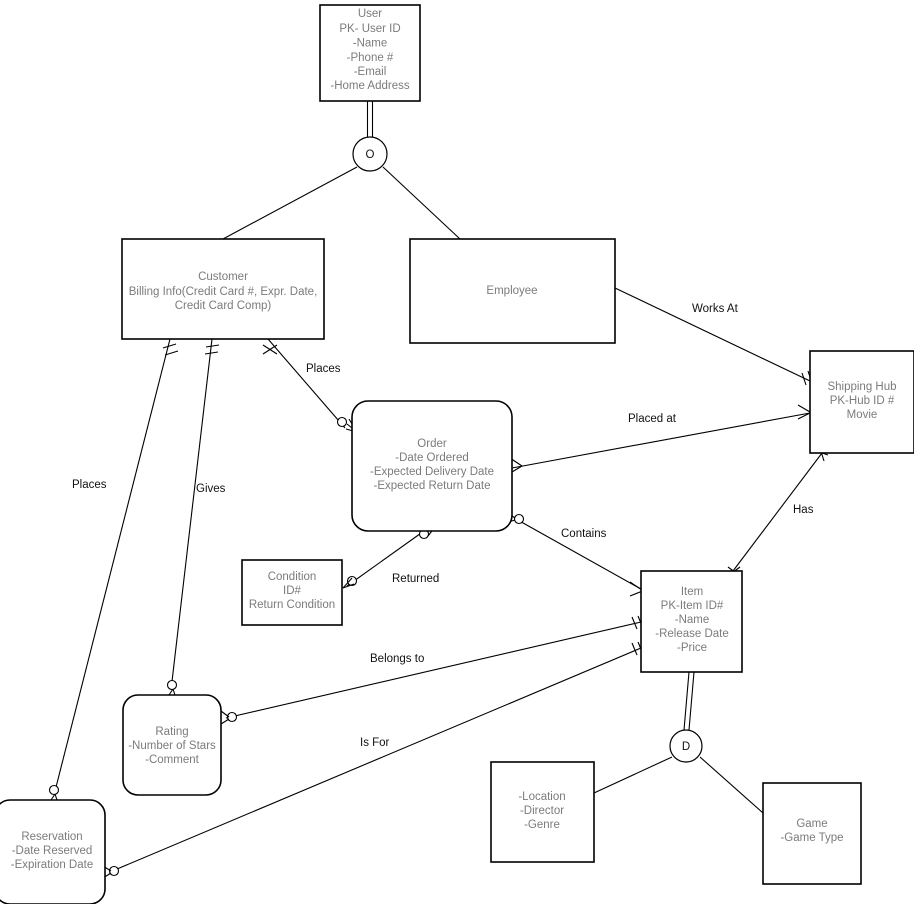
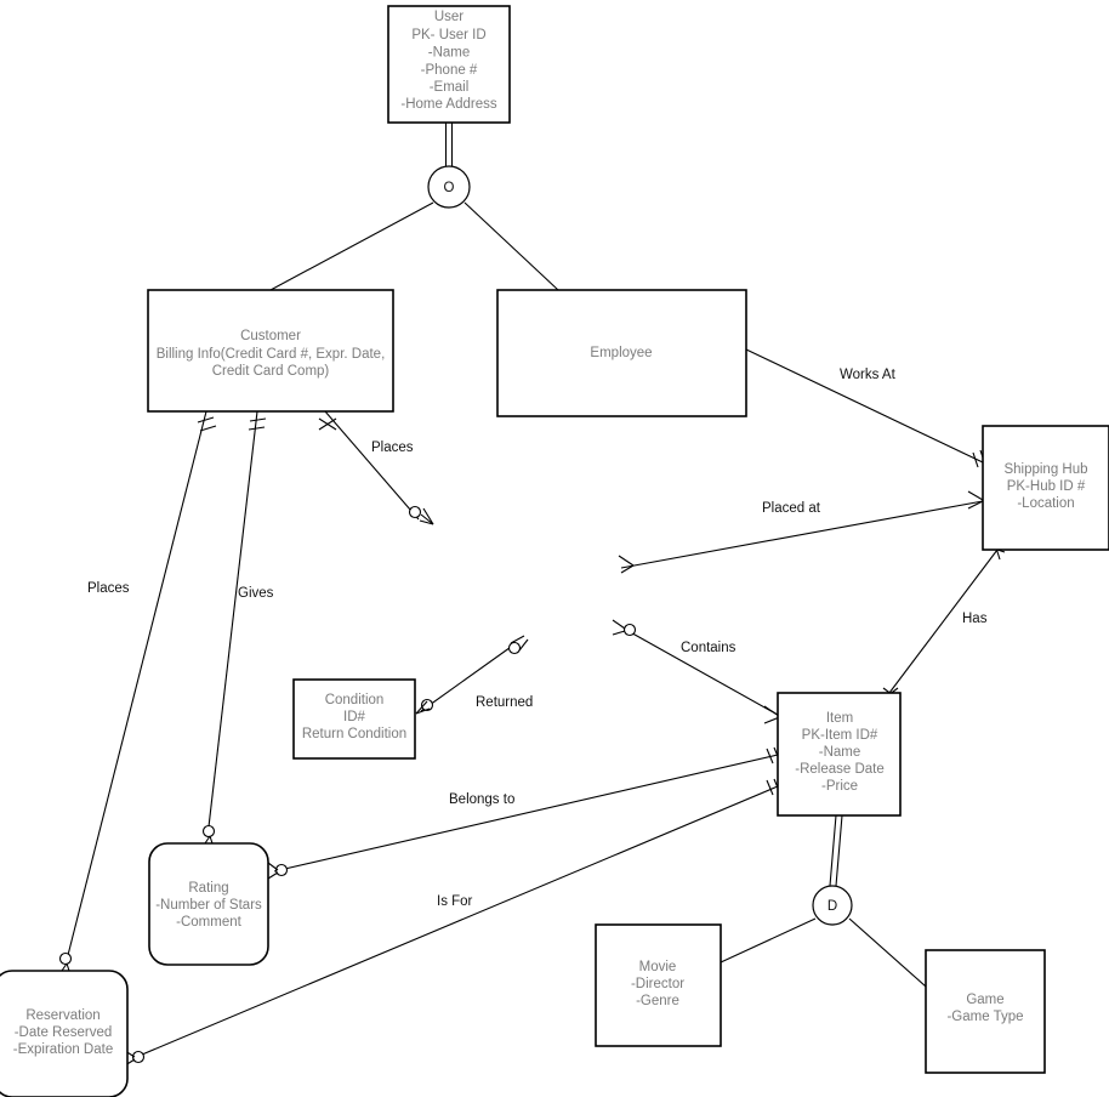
  User
  PK- User ID
  -Name
  -Phone #
  -Email
  -Home Address
  Customer
  Billing Info(Credit Card #, Expr. Date,
  Credit Card Comp)
  Employee
  Shipping Hub
  PK-Hub ID #
- Movie
+ -Location
- Order
- -Date Ordered
- -Expected Delivery Date
- -Expected Return Date
  Condition
  ID#
  Return Condition
  Item
  PK-Item ID#
  -Name
  -Release Date
  -Price
  Rating
  -Number of Stars
  -Comment
  Reservation
  -Date Reserved
  -Expiration Date
- -Location
+ Movie
  -Director
  -Genre
  Game
  -Game Type
  O
  D
  Places
  Works At
  Placed at
  Places
  Gives
  Returned
  Contains
  Has
  Belongs to
  Is For
